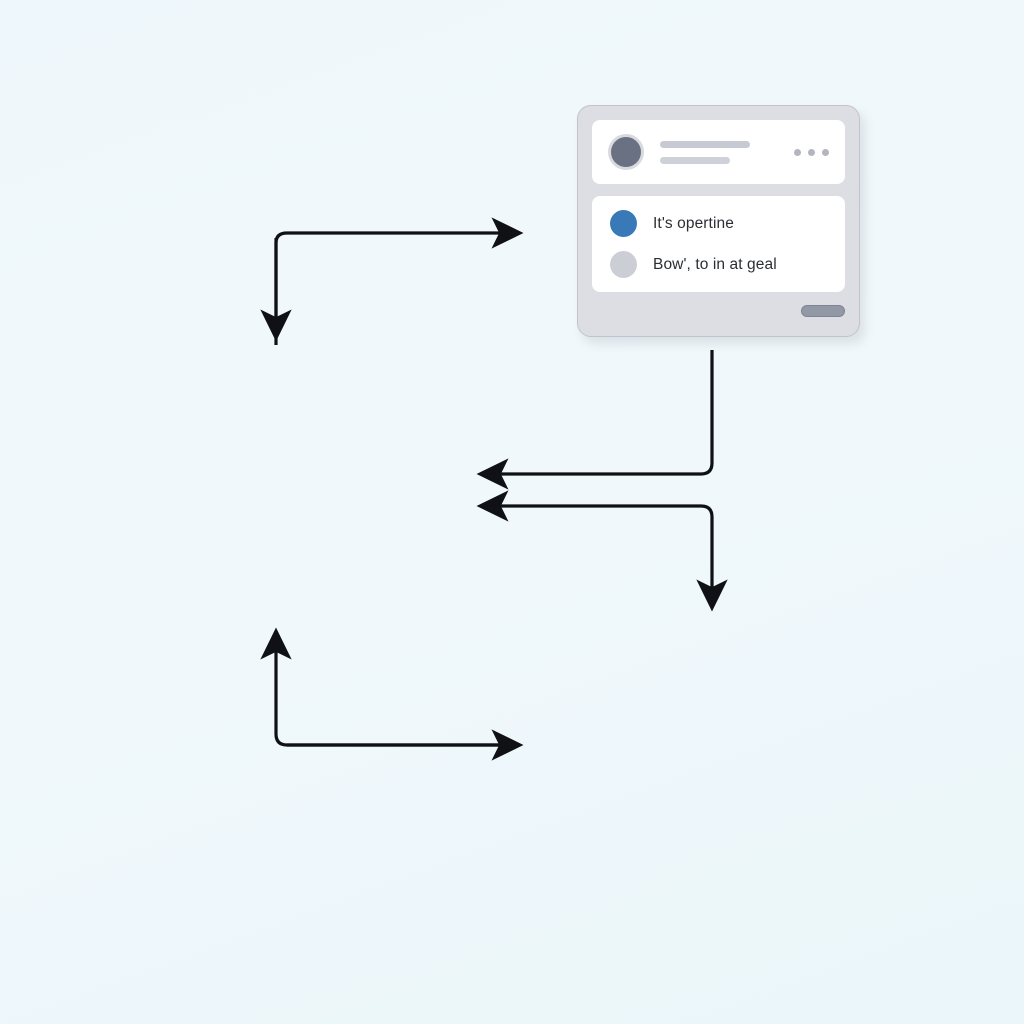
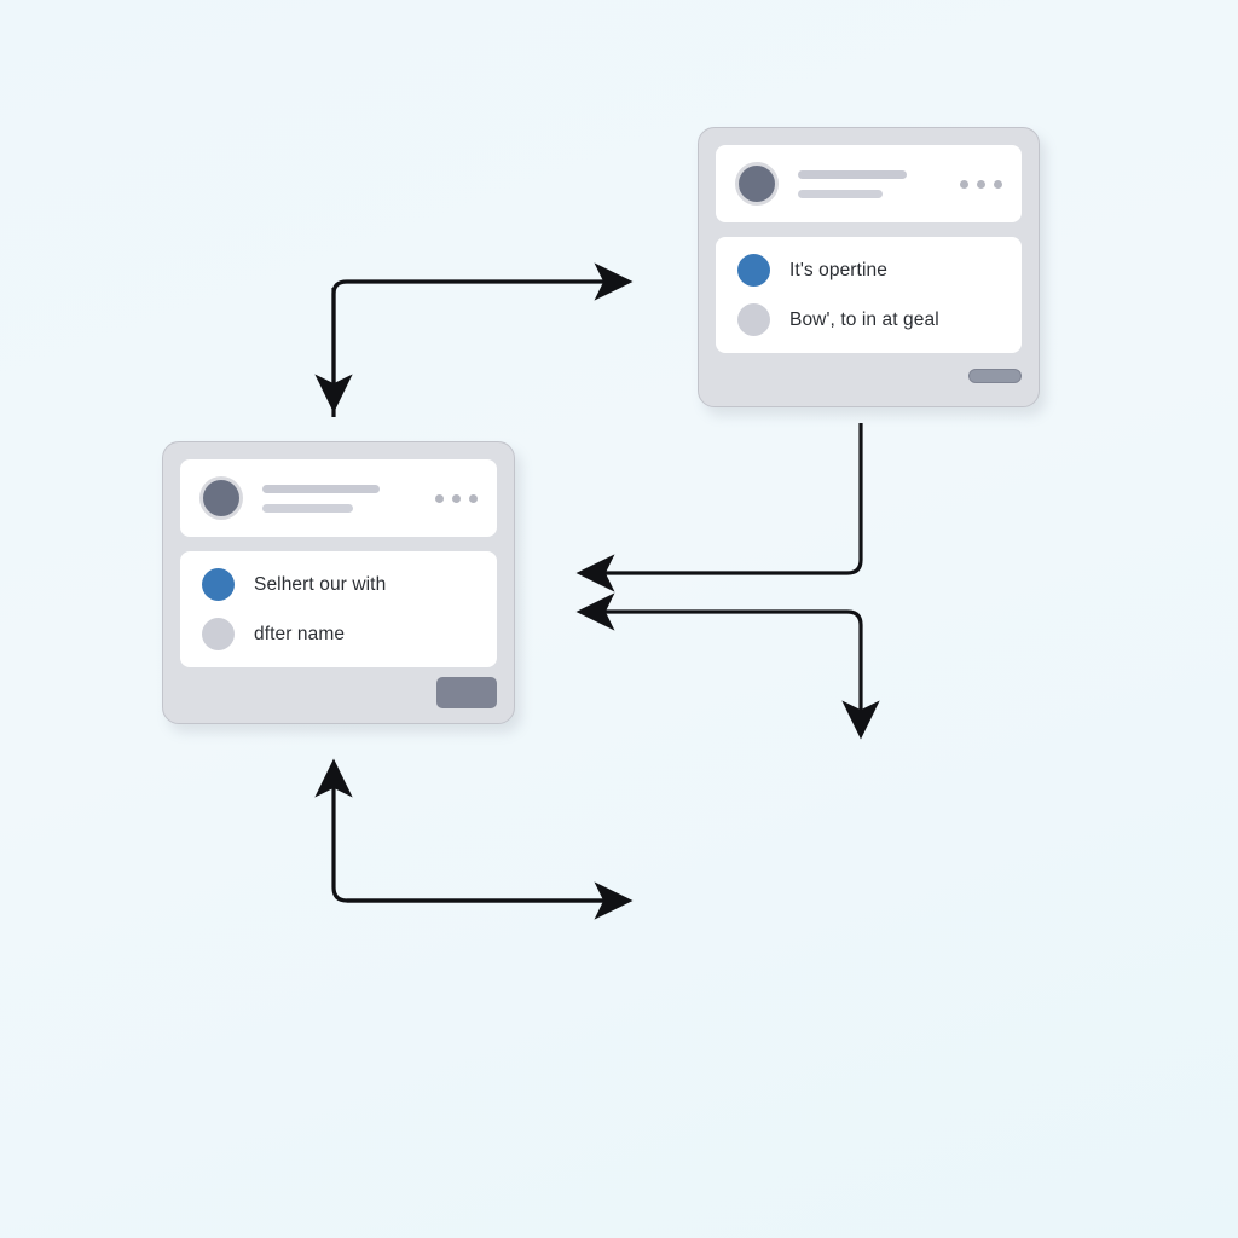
  It's opertine
  Bow', to in at geal
+ Selhert our with
+ dfter name
